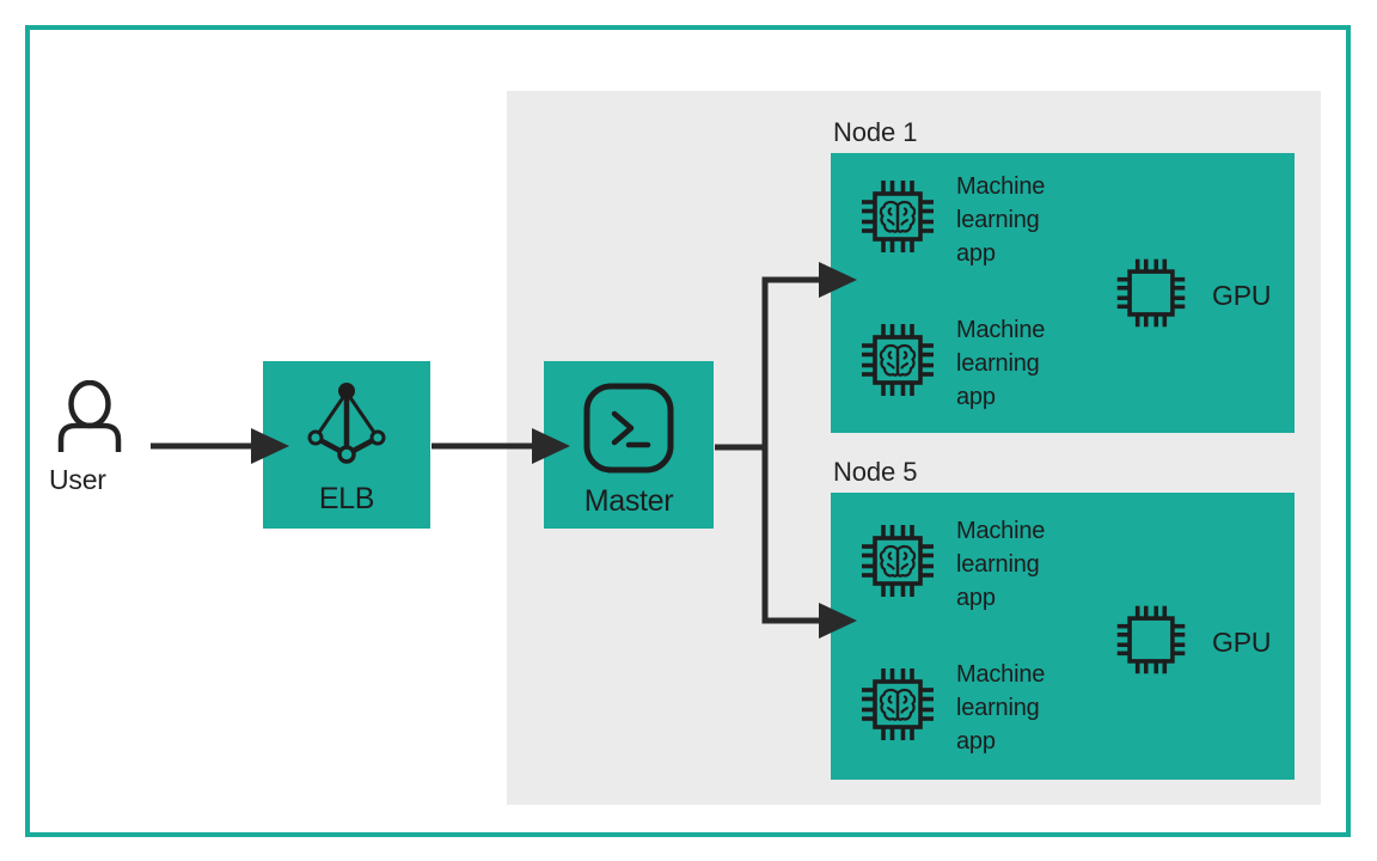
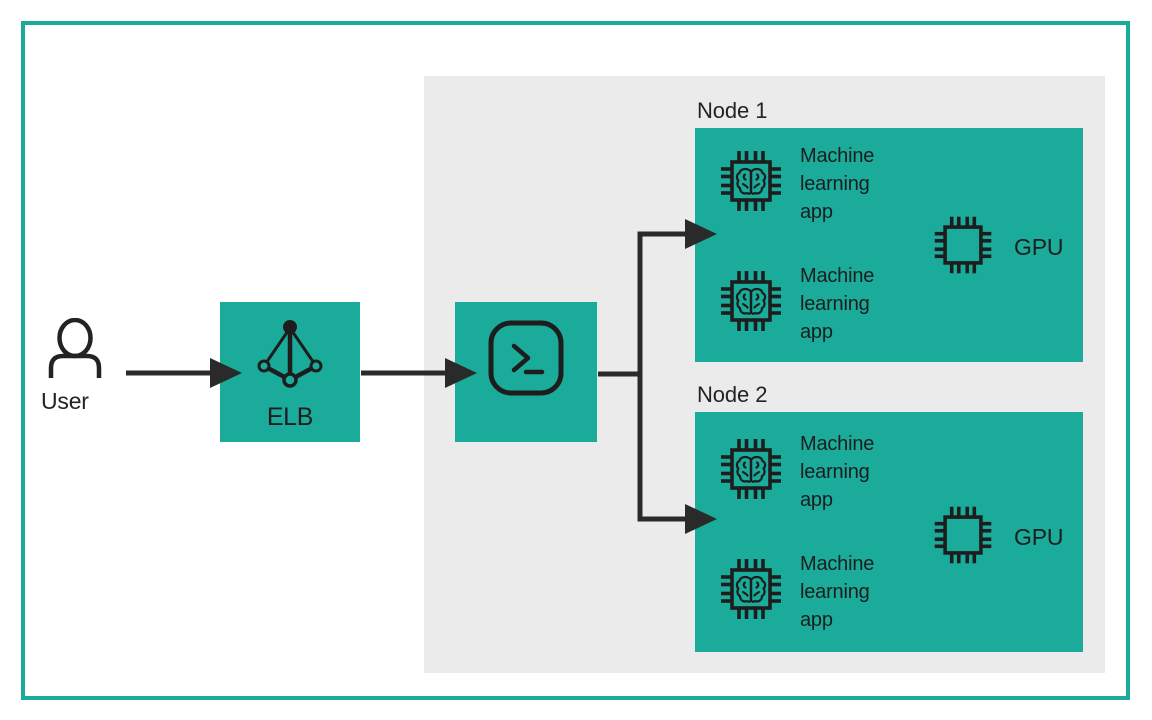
  User
  ELB
- Master
  Node 1
  Machine
  learning
  app
  Machine
  learning
  app
  GPU
- Node 5
+ Node 2
  Machine
  learning
  app
  Machine
  learning
  app
  GPU
